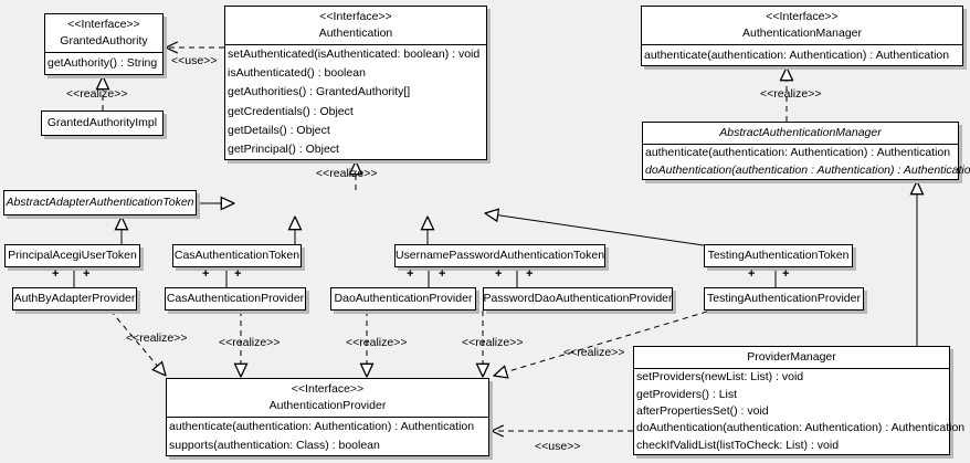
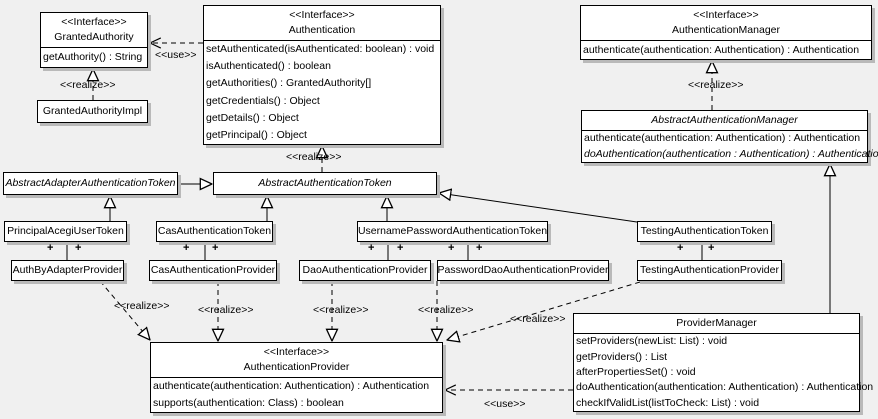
  <<Interface>>
  GrantedAuthority
  getAuthority() : String
  <<Interface>>
  Authentication
  setAuthenticated(isAuthenticated: boolean) : void
  isAuthenticated() : boolean
  getAuthorities() : GrantedAuthority[]
  getCredentials() : Object
  getDetails() : Object
  getPrincipal() : Object
  <<Interface>>
  AuthenticationManager
  authenticate(authentication: Authentication) : Authentication
  GrantedAuthorityImpl
  AbstractAuthenticationManager
  authenticate(authentication: Authentication) : Authentication
  doAuthentication(authentication : Authentication) : Authenticatio
  AbstractAdapterAuthenticationToken
+ AbstractAuthenticationToken
  PrincipalAcegiUserToken
  CasAuthenticationToken
  UsernamePasswordAuthenticationToken
  TestingAuthenticationToken
  AuthByAdapterProvider
  CasAuthenticationProvider
  DaoAuthenticationProvider
  PasswordDaoAuthenticationProvider
  TestingAuthenticationProvider
  <<Interface>>
  AuthenticationProvider
  authenticate(authentication: Authentication) : Authentication
  supports(authentication: Class) : boolean
  ProviderManager
  setProviders(newList: List) : void
  getProviders() : List
  afterPropertiesSet() : void
  doAuthentication(authentication: Authentication) : Authentication
  checkIfValidList(listToCheck: List) : void
  <<use>>
  <<realize>>
  <<realize>>
  <<realize>>
  <<realize>>
  <<realize>>
  <<realize>>
  <<realize>>
  <<realize>>
  <<use>>
  +
  +
  +
  +
  +
  +
  +
  +
  +
  +
